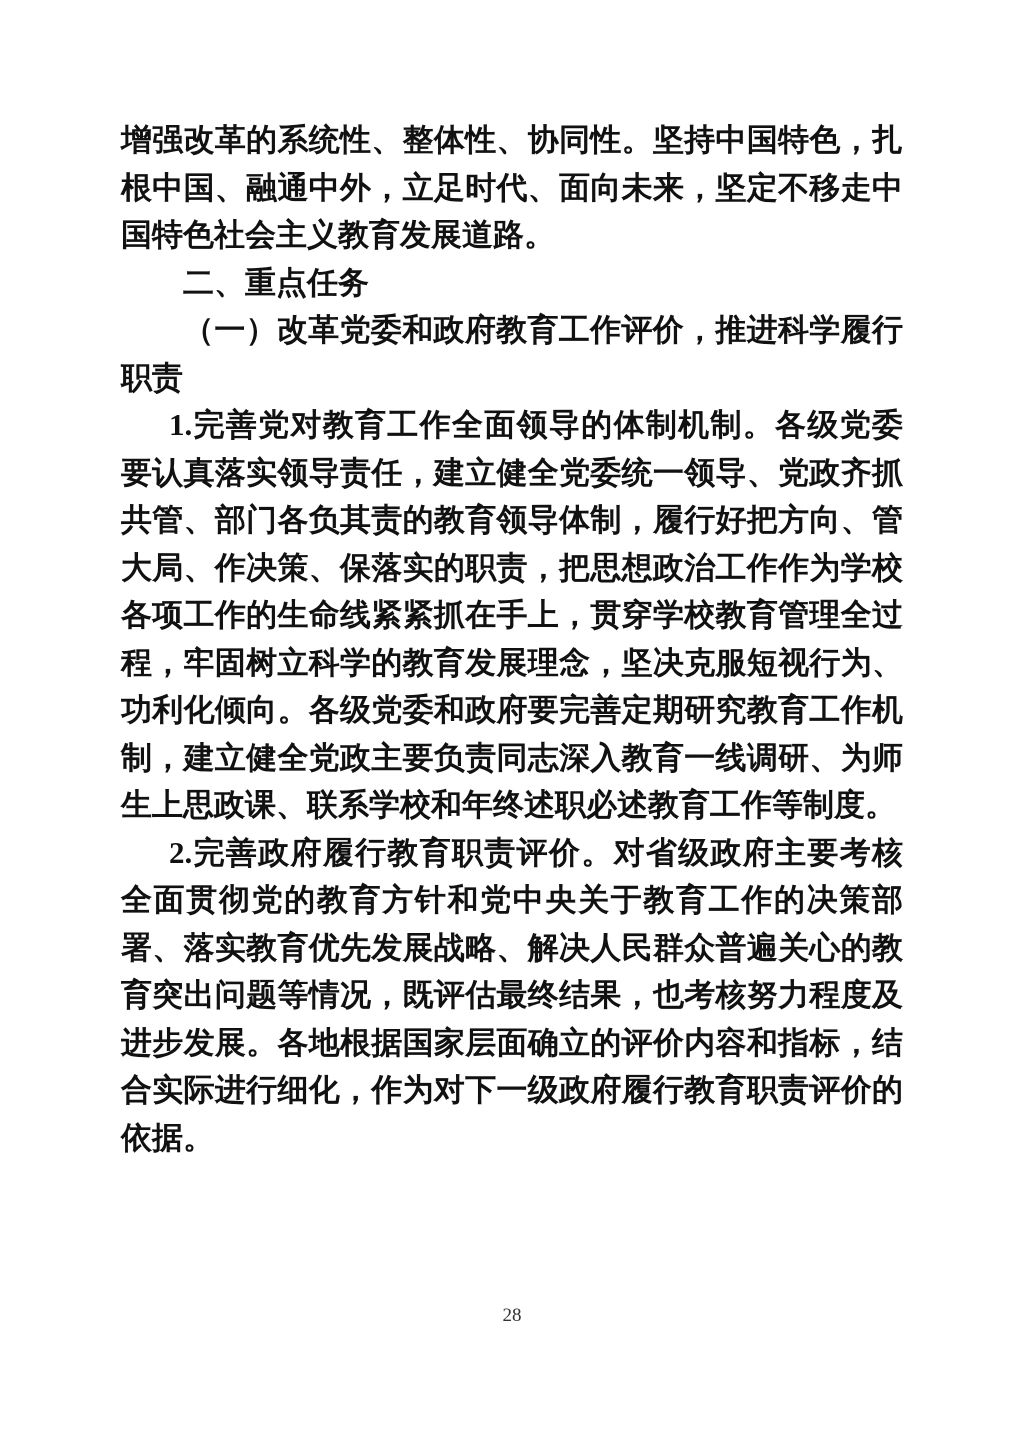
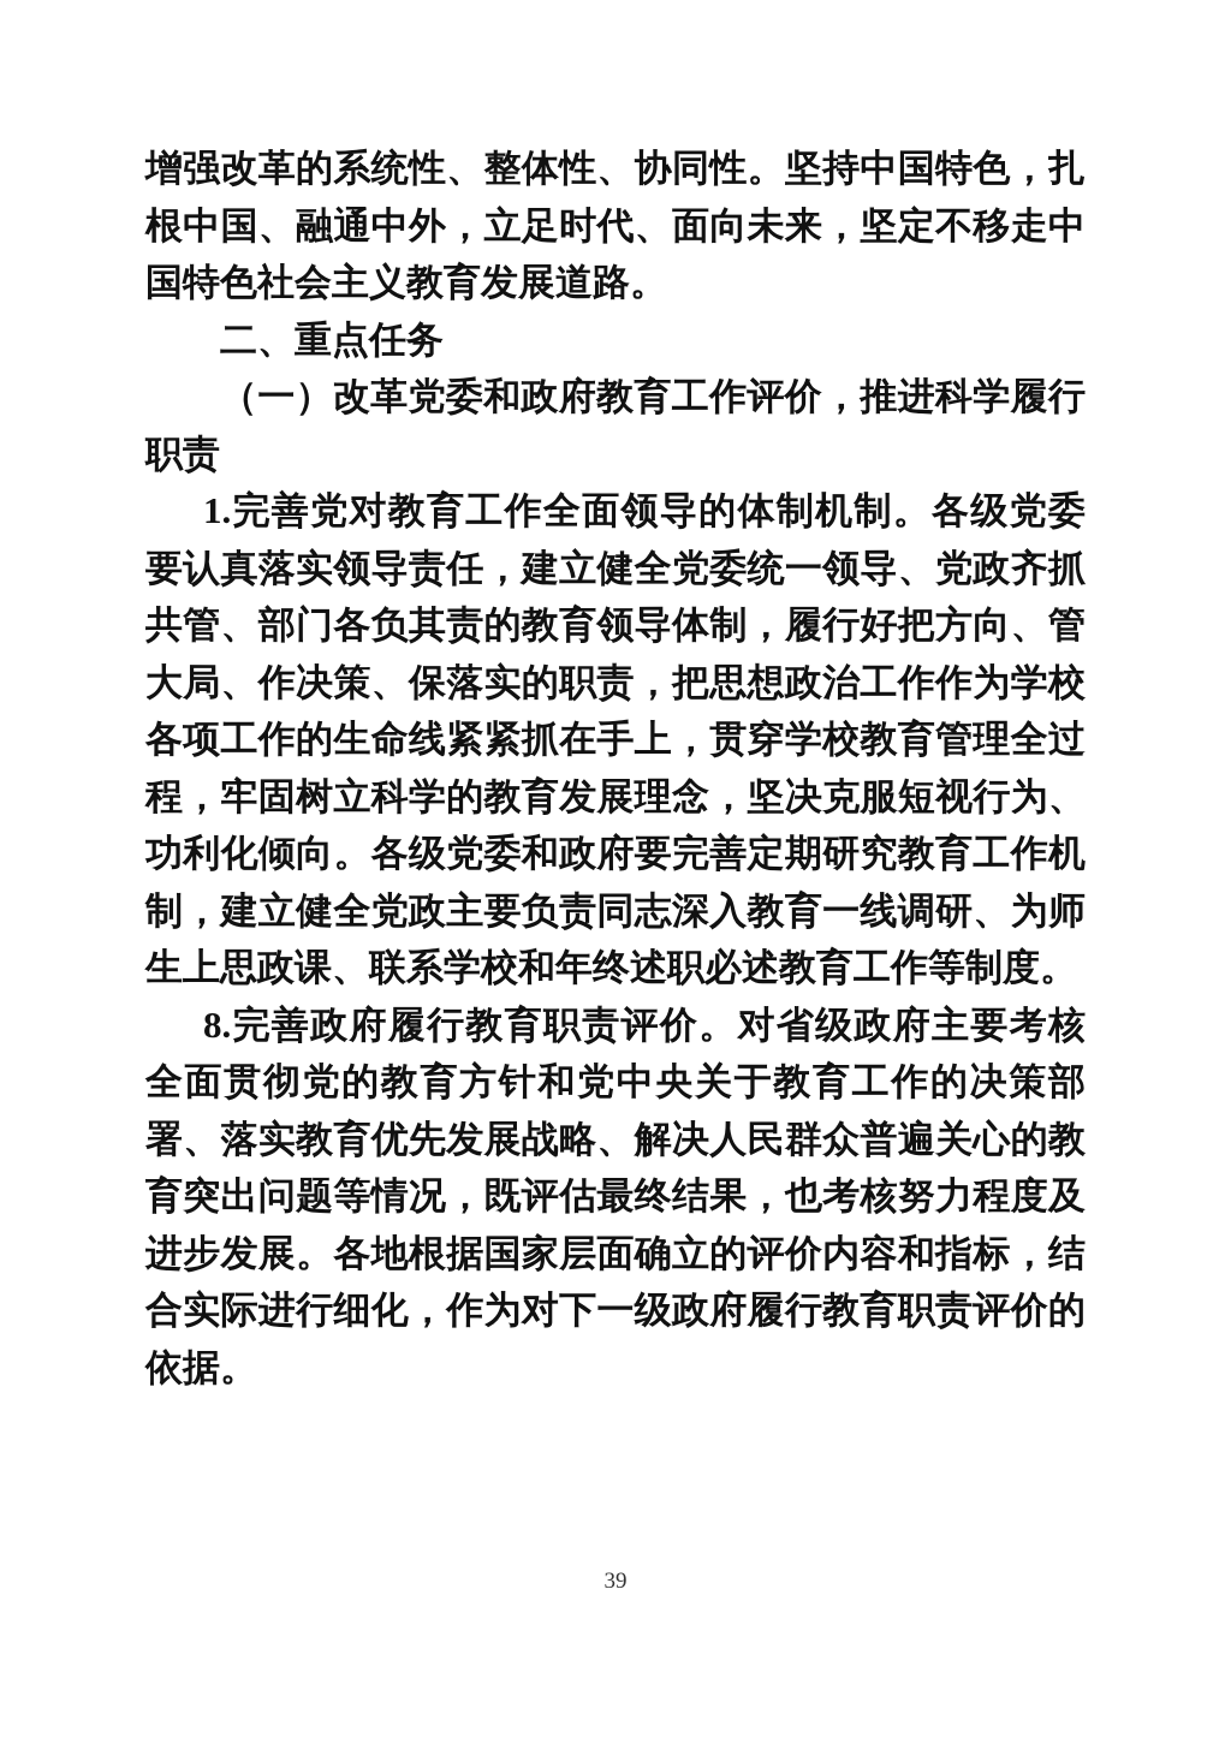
  增强改革的系统性、整体性、协同性。坚持中国特色，扎根中国、融通中外，立足时代、面向未来，坚定不移走中国特色社会主义教育发展道路。
  二、重点任务
  （一）改革党委和政府教育工作评价，推进科学履行职责
  1.完善党对教育工作全面领导的体制机制。各级党委要认真落实领导责任，建立健全党委统一领导、党政齐抓共管、部门各负其责的教育领导体制，履行好把方向、管大局、作决策、保落实的职责，把思想政治工作作为学校各项工作的生命线紧紧抓在手上，贯穿学校教育管理全过程，牢固树立科学的教育发展理念，坚决克服短视行为、功利化倾向。各级党委和政府要完善定期研究教育工作机制，建立健全党政主要负责同志深入教育一线调研、为师生上思政课、联系学校和年终述职必述教育工作等制度。
- 2.完善政府履行教育职责评价。对省级政府主要考核全面贯彻党的教育方针和党中央关于教育工作的决策部署、落实教育优先发展战略、解决人民群众普遍关心的教育突出问题等情况，既评估最终结果，也考核努力程度及进步发展。各地根据国家层面确立的评价内容和指标，结合实际进行细化，作为对下一级政府履行教育职责评价的依据。
+ 8.完善政府履行教育职责评价。对省级政府主要考核全面贯彻党的教育方针和党中央关于教育工作的决策部署、落实教育优先发展战略、解决人民群众普遍关心的教育突出问题等情况，既评估最终结果，也考核努力程度及进步发展。各地根据国家层面确立的评价内容和指标，结合实际进行细化，作为对下一级政府履行教育职责评价的依据。
- 28
+ 39
